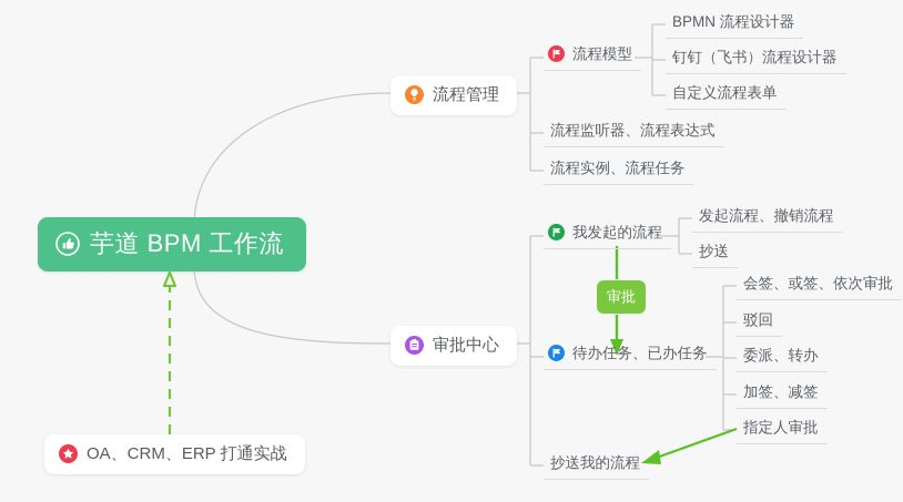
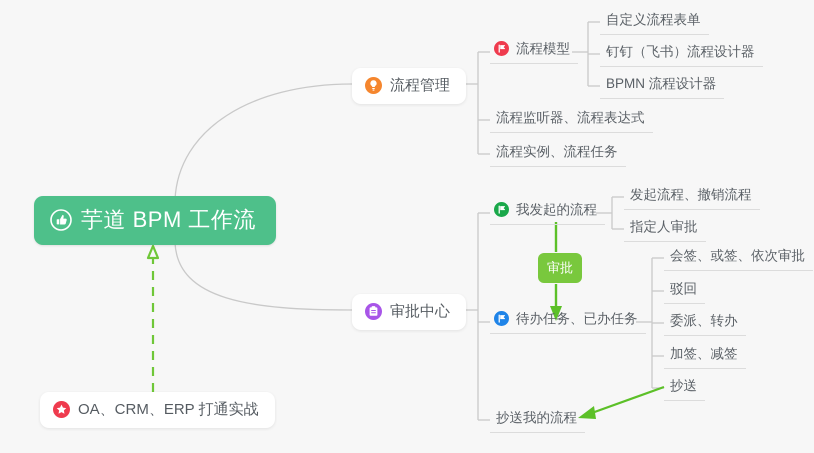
  芋道 BPM 工作流
  流程管理
  审批中心
  流程模型
  流程监听器、流程表达式
  流程实例、流程任务
- BPMN 流程设计器
+ 自定义流程表单
  钉钉（飞书）流程设计器
- 自定义流程表单
+ BPMN 流程设计器
  我发起的流程
  待办任务、已办任务
  抄送我的流程
  发起流程、撤销流程
- 抄送
+ 指定人审批
  会签、或签、依次审批
  驳回
  委派、转办
  加签、减签
- 指定人审批
+ 抄送
  审批
  OA、CRM、ERP 打通实战
